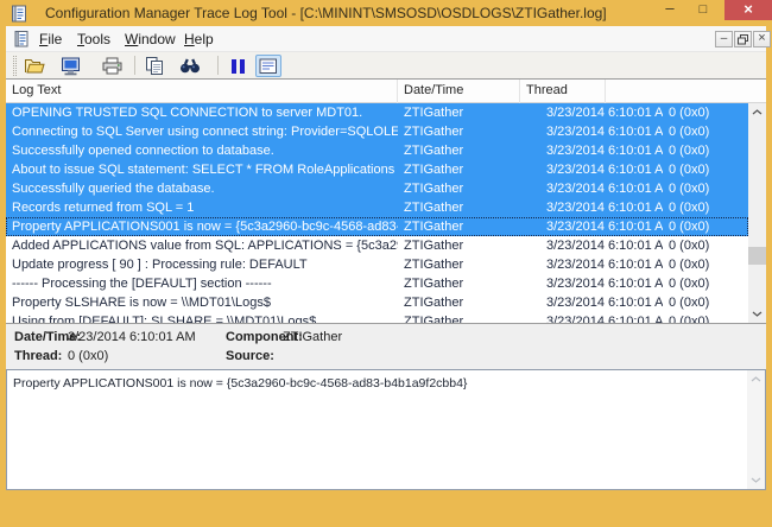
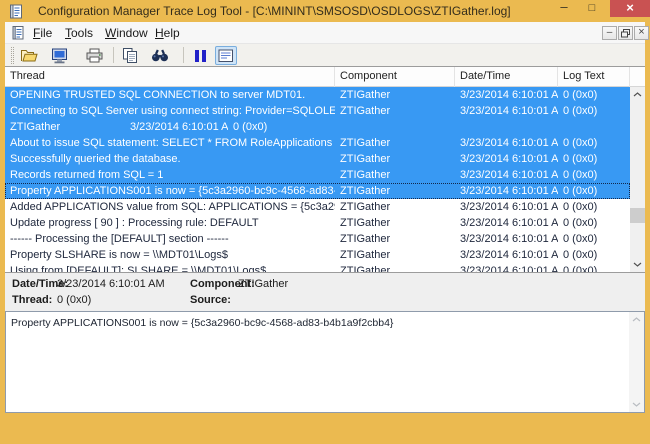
  Configuration Manager Trace Log Tool - [C:\MININT\SMSOSD\OSDLOGS\ZTIGather.log]
  –
  □
  ×
  File
  Tools
  Window
  Help
  –
  ×
- Log Text
+ Thread
+ Component
  Date/Time
- Thread
+ Log Text
  OPENING TRUSTED SQL CONNECTION to server MDT01.
  ZTIGather
  3/23/2014 6:10:01 A
  0 (0x0)
  Connecting to SQL Server using connect string: Provider=SQLOLE
  ZTIGather
  3/23/2014 6:10:01 A
  0 (0x0)
- Successfully opened connection to database.
  ZTIGather
  3/23/2014 6:10:01 A
  0 (0x0)
  About to issue SQL statement: SELECT * FROM RoleApplications
  ZTIGather
  3/23/2014 6:10:01 A
  0 (0x0)
  Successfully queried the database.
  ZTIGather
  3/23/2014 6:10:01 A
  0 (0x0)
  Records returned from SQL = 1
  ZTIGather
  3/23/2014 6:10:01 A
  0 (0x0)
  Property APPLICATIONS001 is now = {5c3a2960-bc9c-4568-ad83
  ZTIGather
  3/23/2014 6:10:01 A
  0 (0x0)
  Added APPLICATIONS value from SQL: APPLICATIONS = {5c3a2
  ZTIGather
  3/23/2014 6:10:01 A
  0 (0x0)
  Update progress [ 90 ] : Processing rule: DEFAULT
  ZTIGather
  3/23/2014 6:10:01 A
  0 (0x0)
  ------ Processing the [DEFAULT] section ------
  ZTIGather
  3/23/2014 6:10:01 A
  0 (0x0)
  Property SLSHARE is now = \\MDT01\Logs$
  ZTIGather
  3/23/2014 6:10:01 A
  0 (0x0)
  Using from [DEFAULT]: SLSHARE = \\MDT01\Logs$
  ZTIGather
  3/23/2014 6:10:01 A
  0 (0x0)
  Date/Time:
  3/23/2014 6:10:01 AM
  Component:
  ZTIGather
  Thread:
  0 (0x0)
  Source:
  Property APPLICATIONS001 is now = {5c3a2960-bc9c-4568-ad83-b4b1a9f2cbb4}
